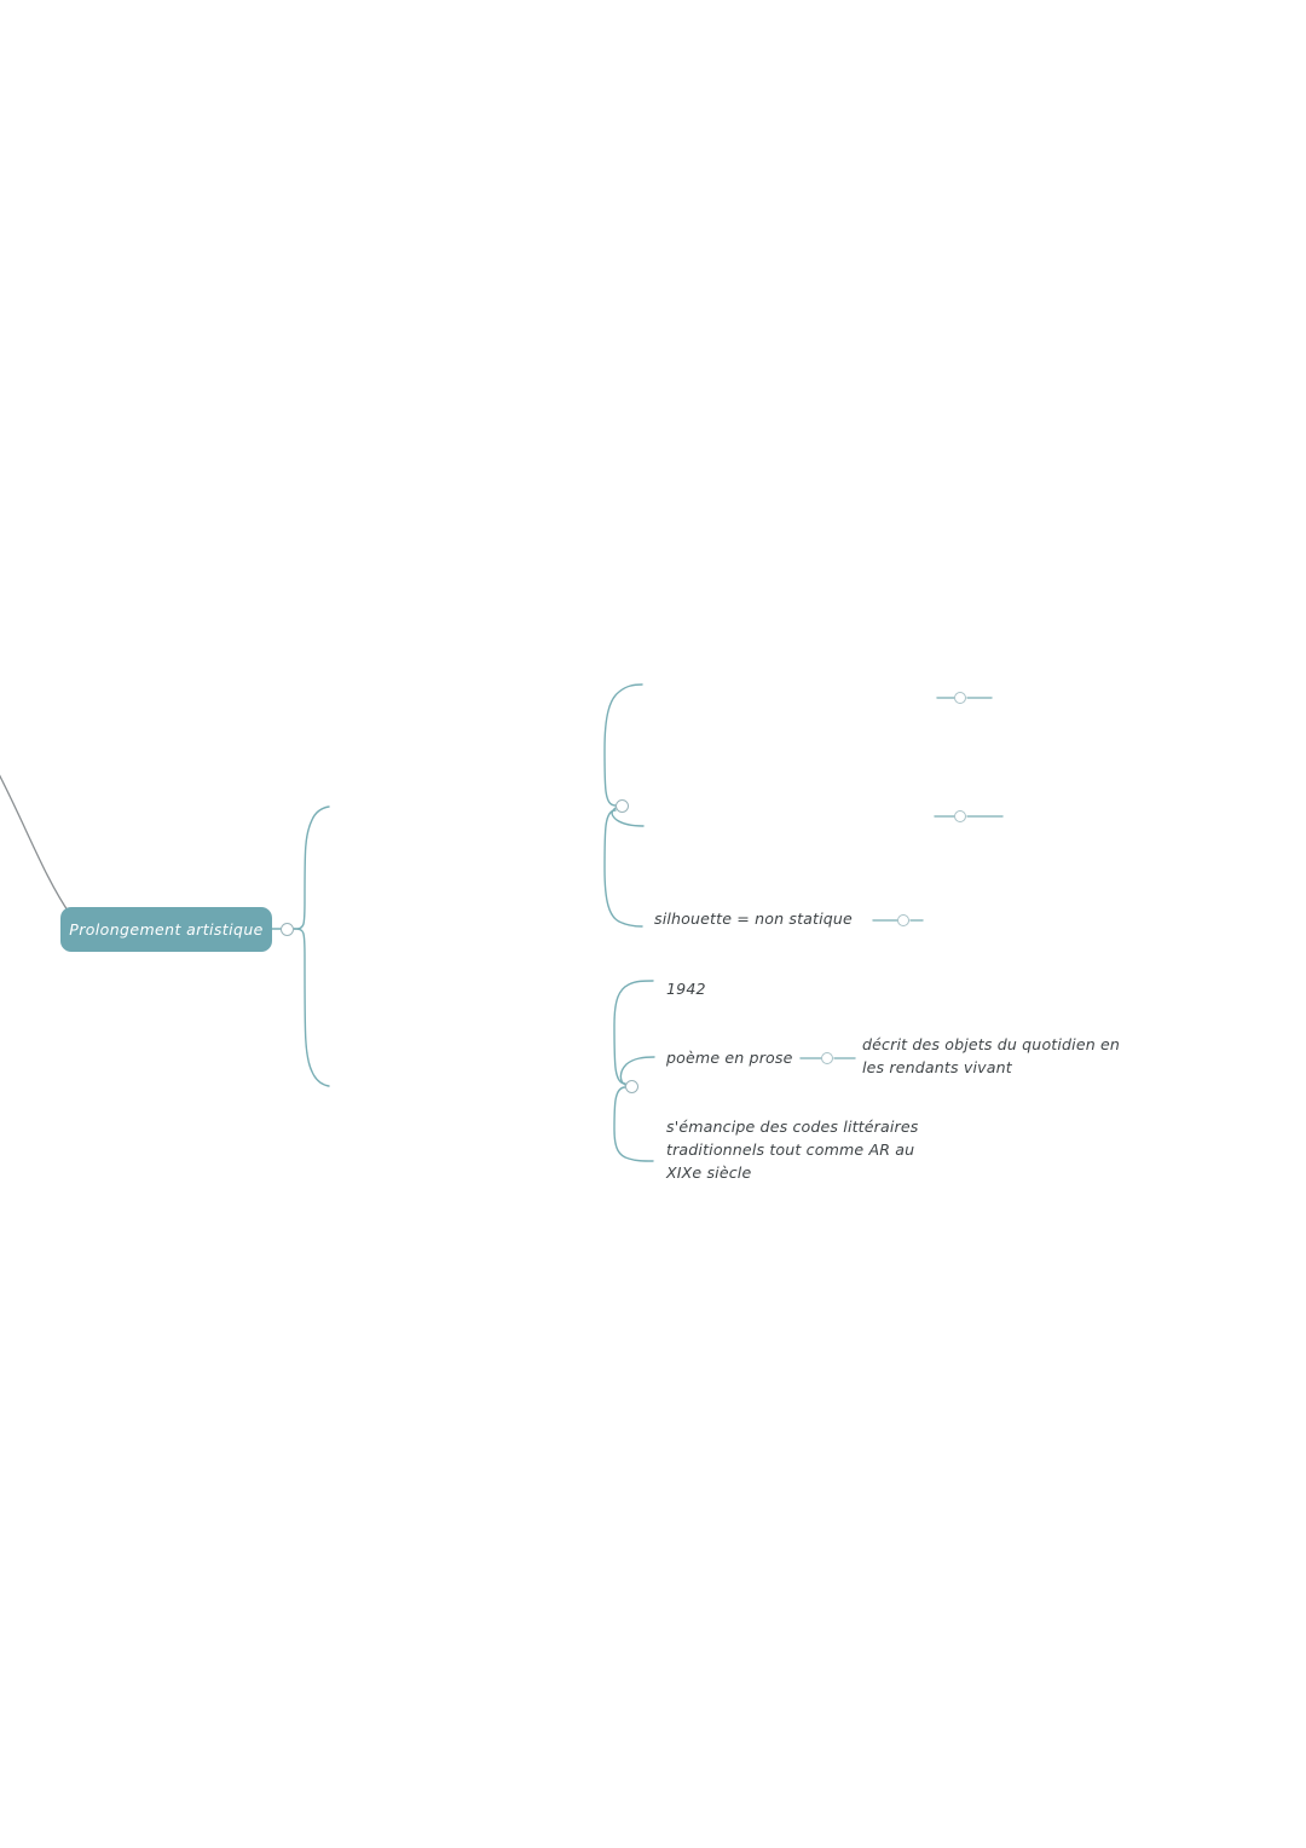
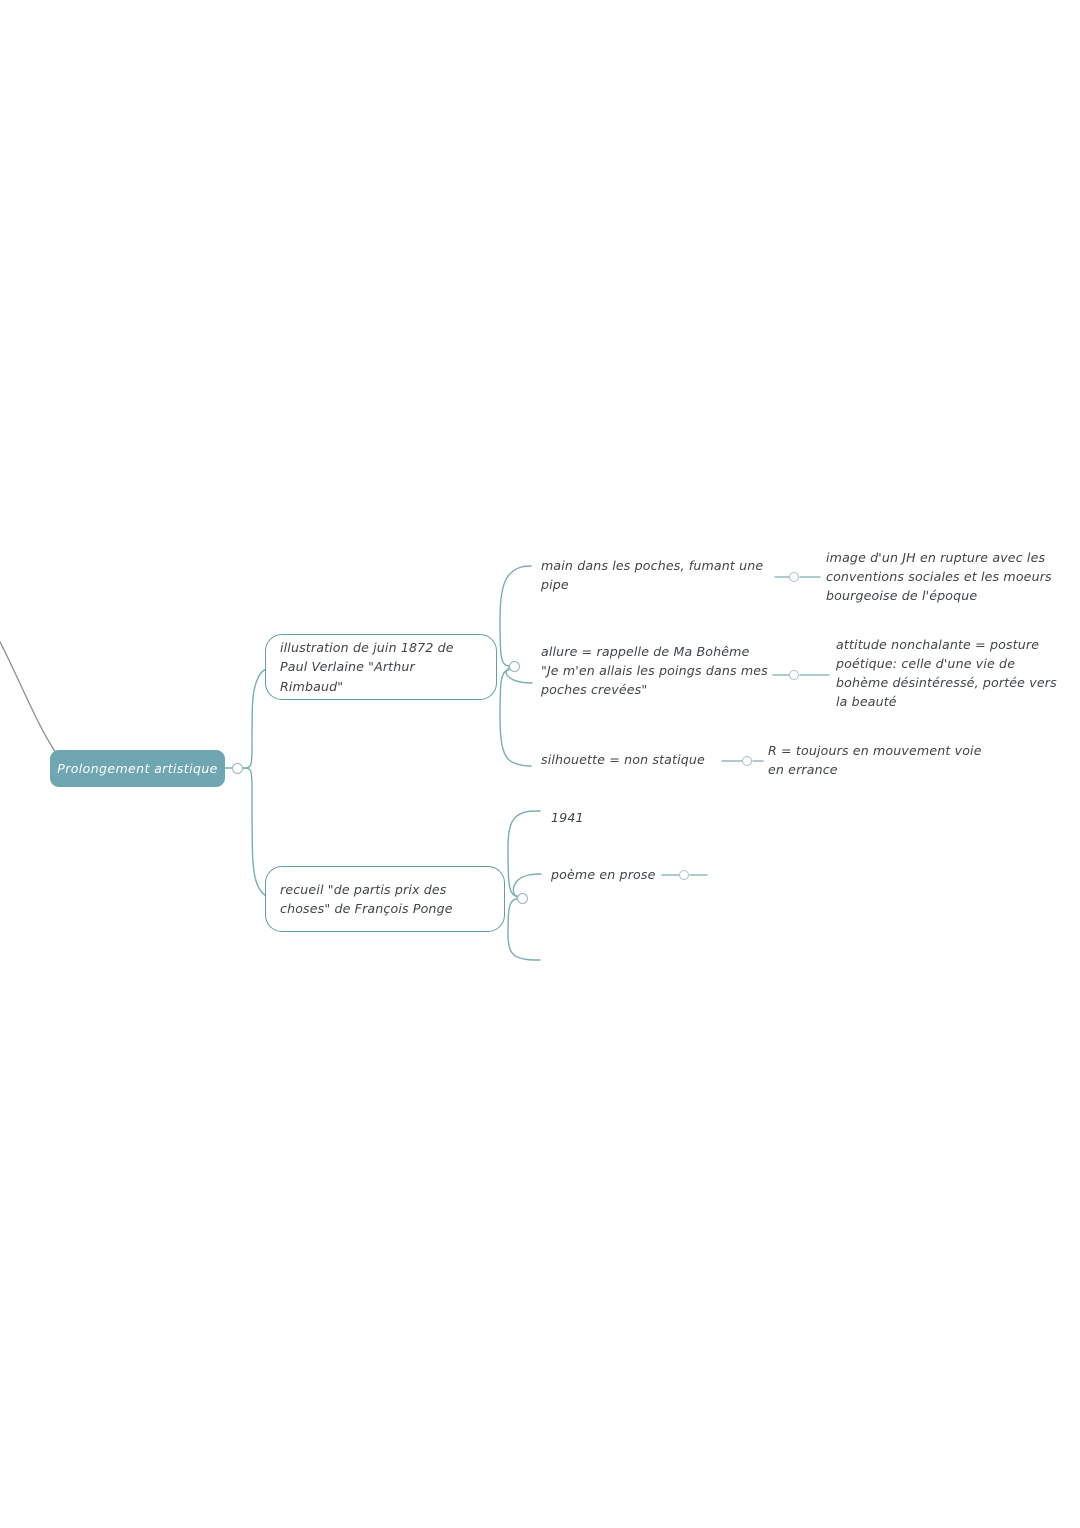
  Prolongement artistique
+ illustration de juin 1872 de Paul Verlaine "Arthur Rimbaud"
+ main dans les poches, fumant une
+ pipe
+ image d'un JH en rupture avec les
+ conventions sociales et les moeurs
+ bourgeoise de l'époque
+ allure = rappelle de Ma Bohême
+ "Je m'en allais les poings dans mes
+ poches crevées"
+ attitude nonchalante = posture
+ poétique: celle d'une vie de
+ bohème désintéressé, portée vers
+ la beauté
  silhouette = non statique
+ R = toujours en mouvement voie
+ en errance
+ recueil "de partis prix des choses" de François Ponge
- 1942
+ 1941
  poème en prose
- décrit des objets du quotidien en
- les rendants vivant
- s'émancipe des codes littéraires
- traditionnels tout comme AR au
- XIXe siècle
